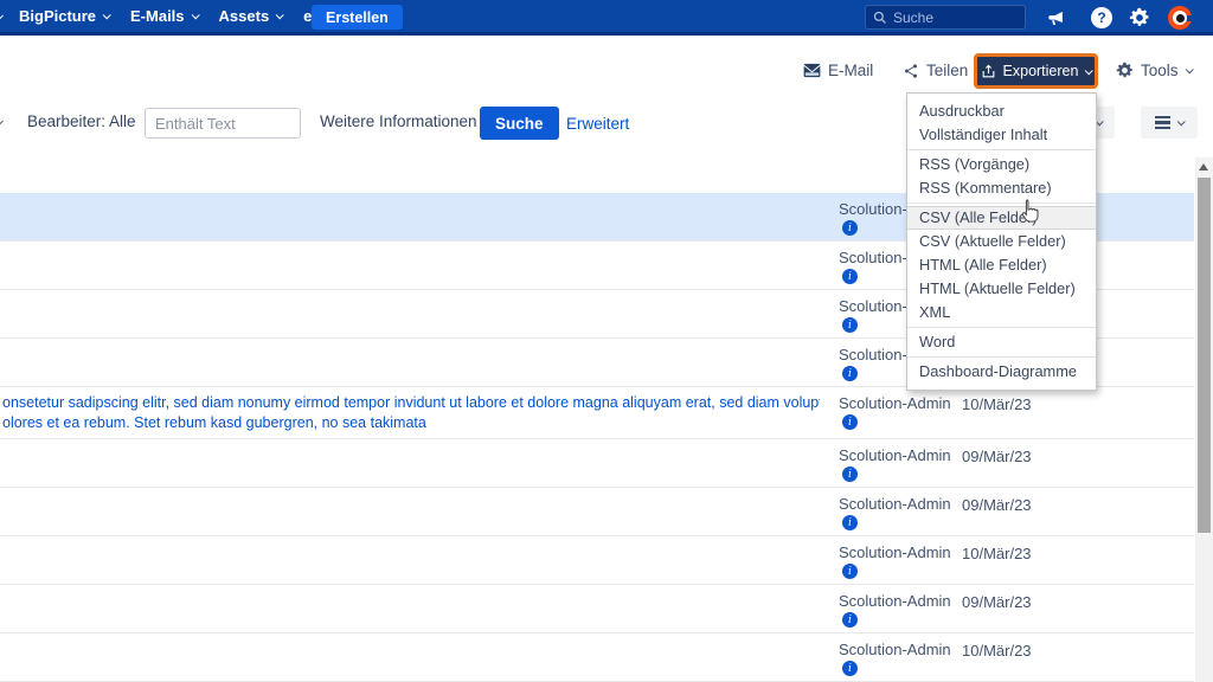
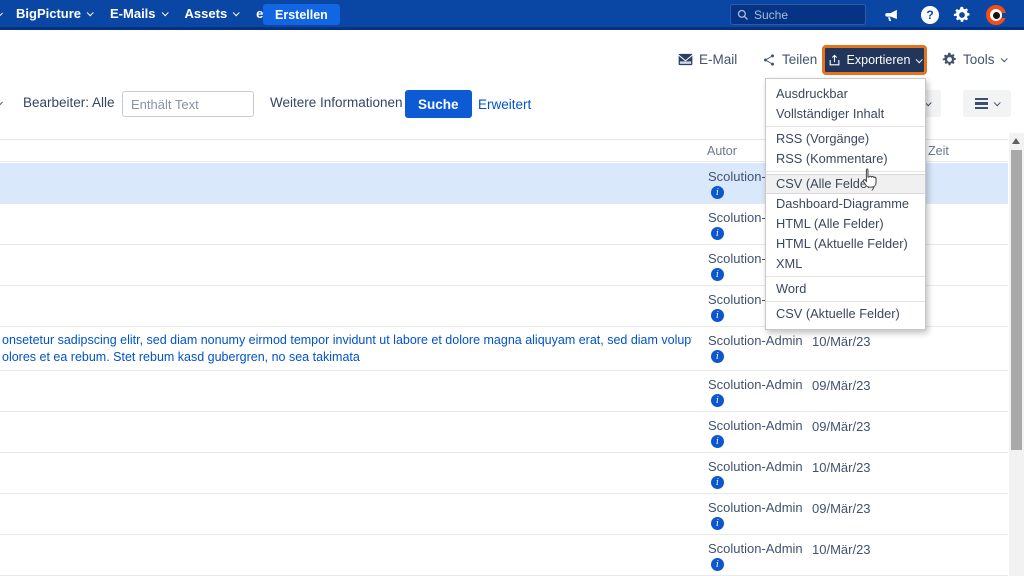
  BigPicture
  E-Mails
  Assets
  Erstellen
  Suche
  ?
  E-Mail
  Teilen
  Exportieren
  Tools
  Bearbeiter: Alle
  Enthält Text
  Weitere Informationen
  Suche
  Erweitert
+ Autor
+ Zeit
  i
  i
  i
  i
  onsetetur sadipscing elitr, sed diam nonumy eirmod tempor invidunt ut labore et dolore magna aliquyam erat, sed diam volup
  olores et ea rebum. Stet rebum kasd gubergren, no sea takimata
  Scolution-Admin
  i
  10/Mär/23
  Scolution-Admin
  i
  09/Mär/23
  Scolution-Admin
  i
  09/Mär/23
  Scolution-Admin
  i
  10/Mär/23
  Scolution-Admin
  i
  09/Mär/23
  Scolution-Admin
  i
  10/Mär/23
  Ausdruckbar
  Vollständiger Inhalt
  RSS (Vorgänge)
  RSS (Kommentare)
  CSV (Alle Felde
- CSV (Aktuelle Felder)
+ Dashboard-Diagramme
  HTML (Alle Felder)
  HTML (Aktuelle Felder)
  XML
  Word
- Dashboard-Diagramme
+ CSV (Aktuelle Felder)
